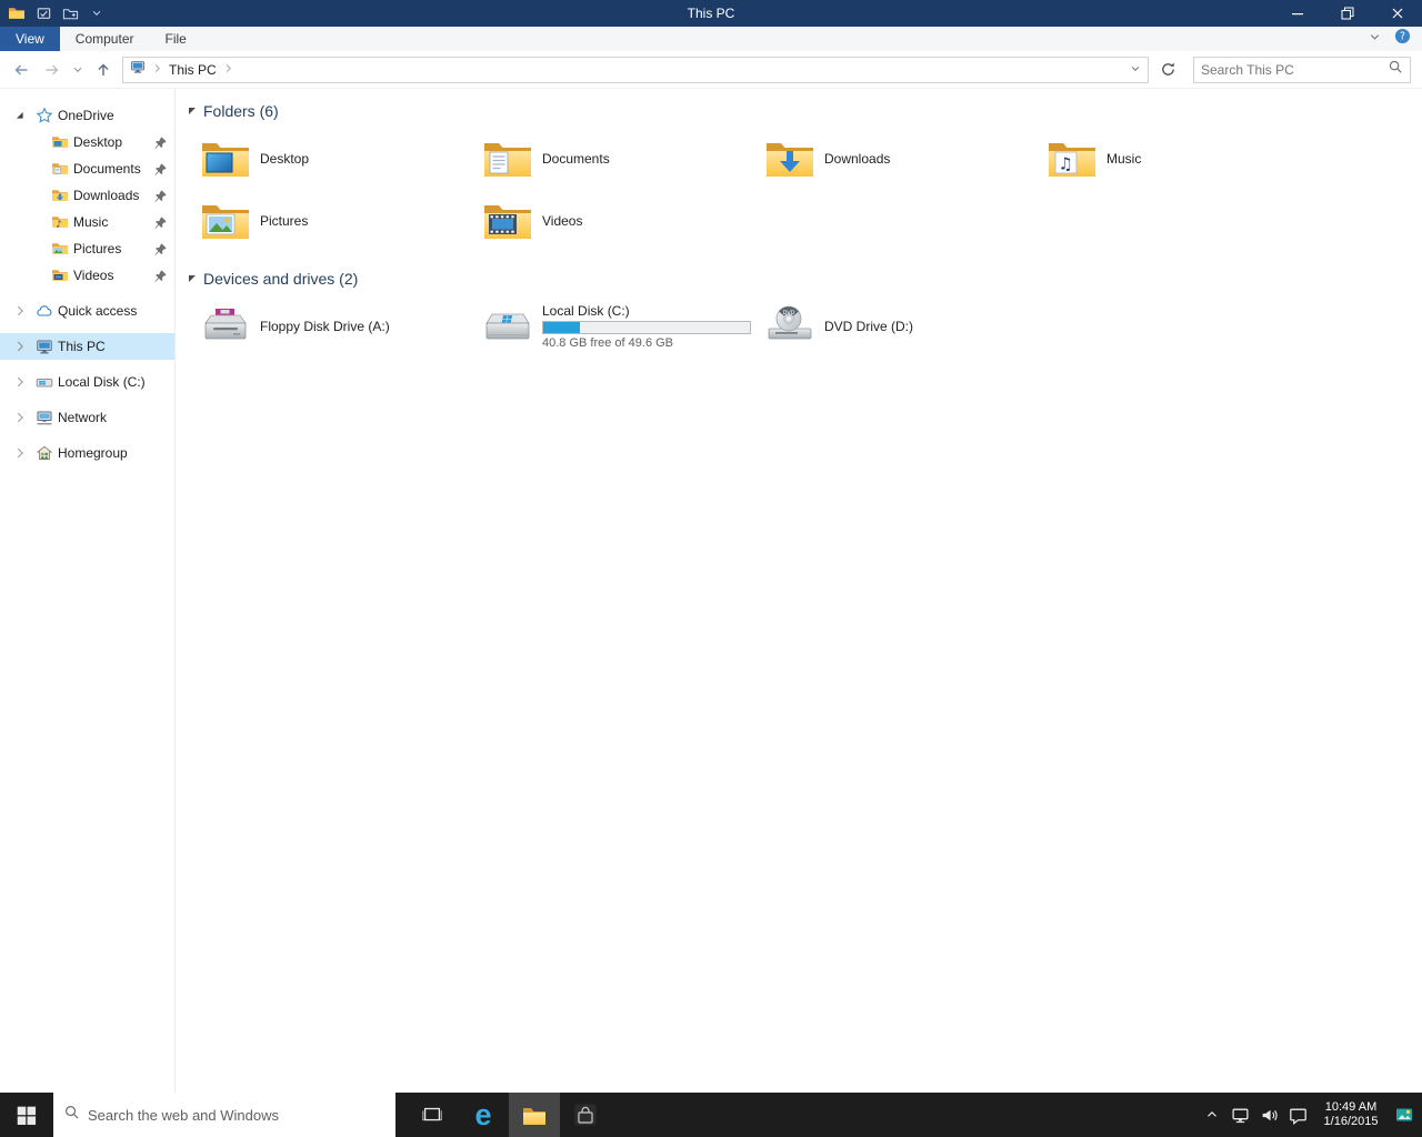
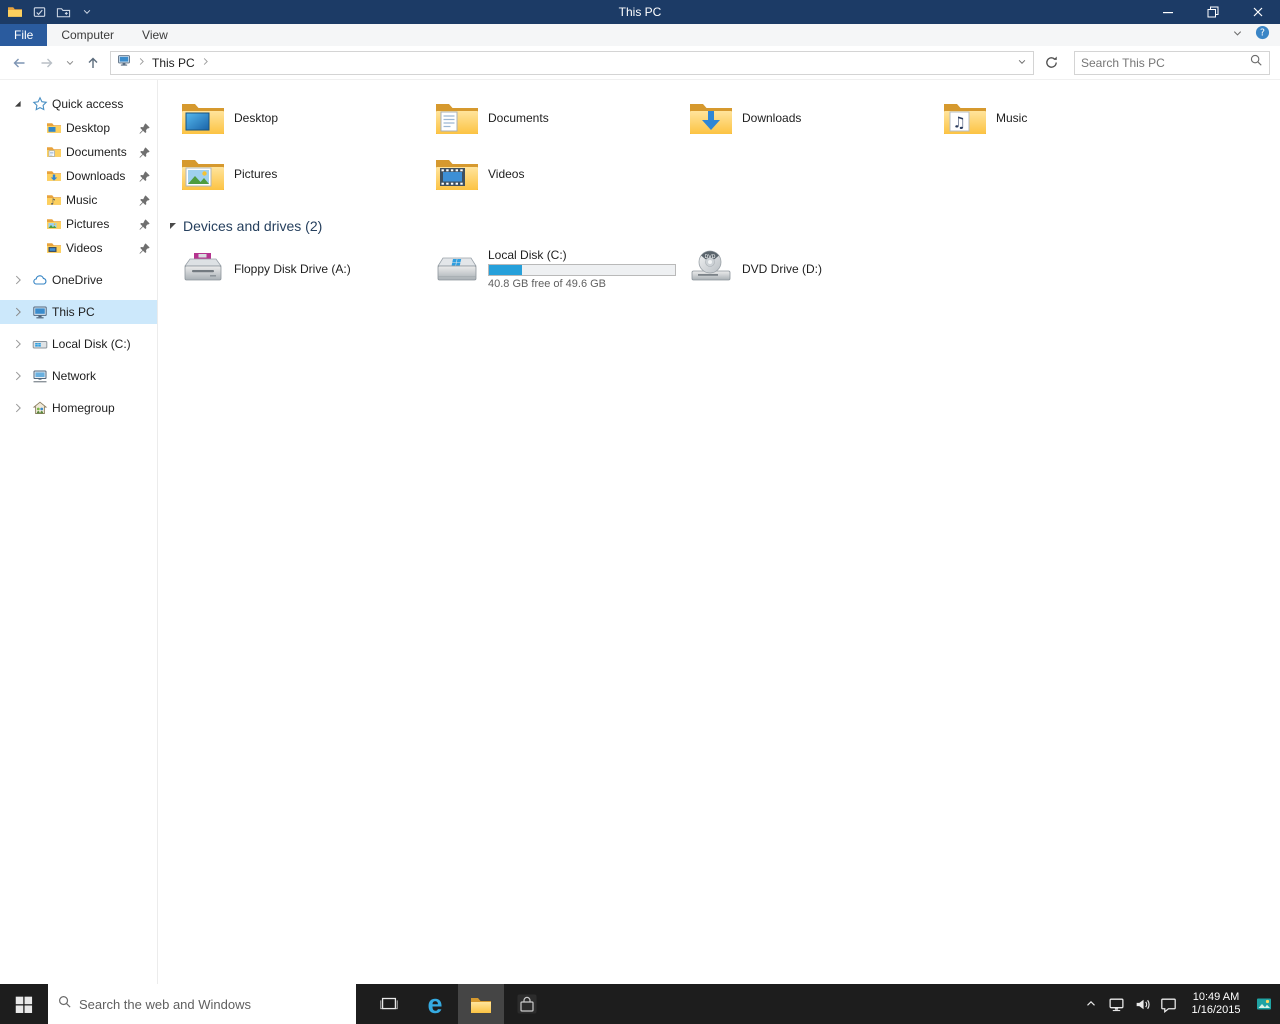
  This PC
- View
+ File
  Computer
- File
+ View
  ?
  This PC
  Search This PC
- OneDrive
+ Quick access
  Desktop
  Documents
  Downloads
  ♪
  Music
  Pictures
  Videos
- Quick access
+ OneDrive
  This PC
  Local Disk (C:)
  Network
  Homegroup
- Folders (6)
  Desktop
  Documents
  Downloads
  ♫
  Music
  Pictures
  Videos
  Devices and drives (2)
  Floppy Disk Drive (A:)
  Local Disk (C:)
  40.8 GB free of 49.6 GB
  DVD Drive (D:)
  Search the web and Windows
  e
  10:49 AM
  1/16/2015
